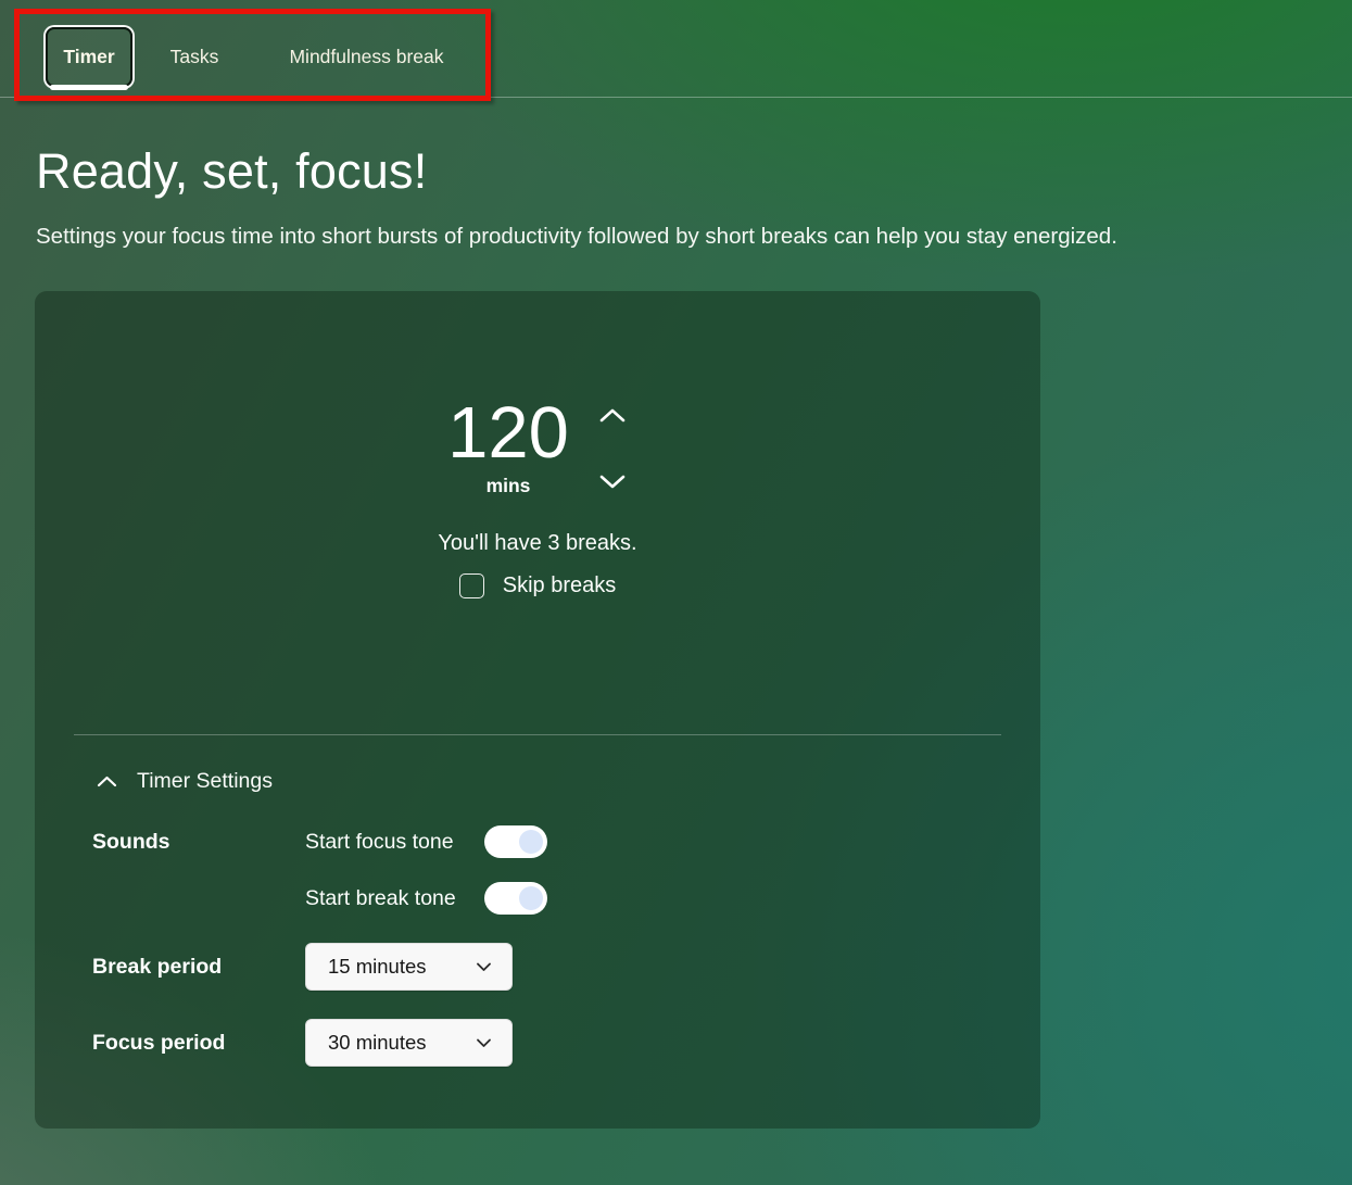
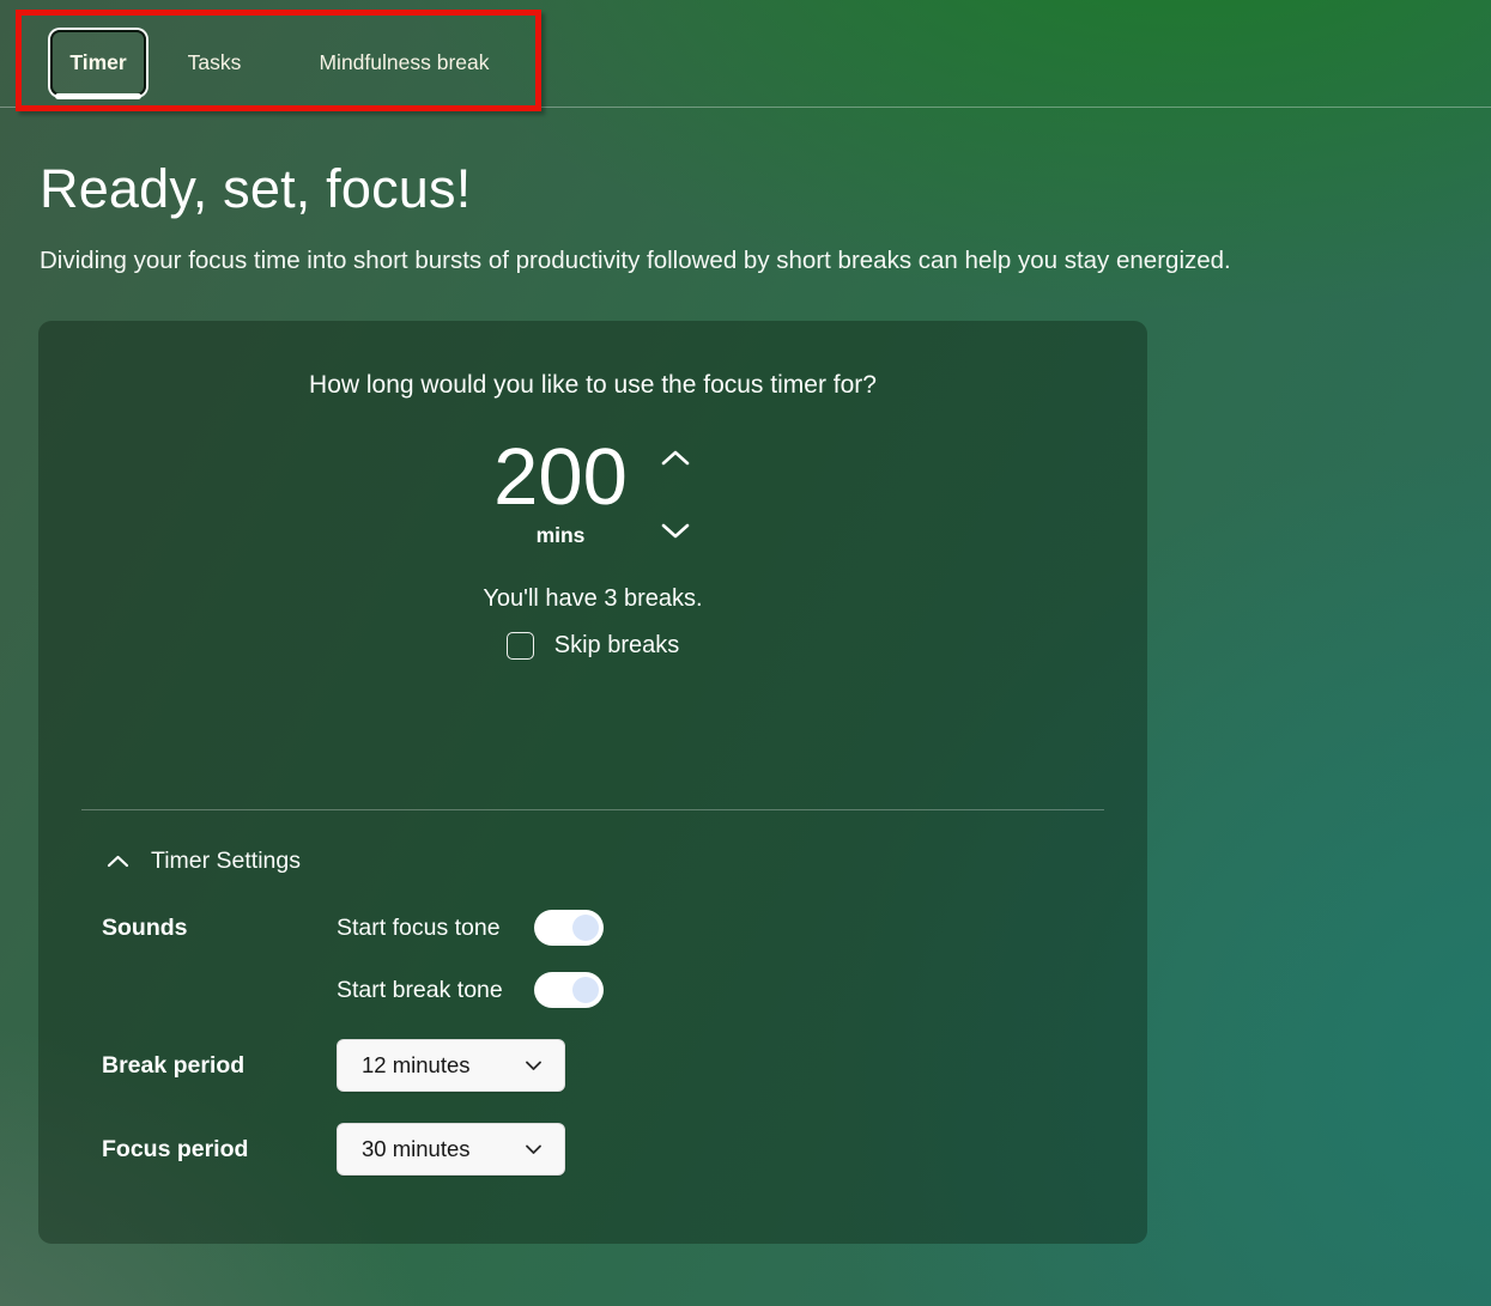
  Timer
  Tasks
  Mindfulness break
  Ready, set, focus!
- Settings your focus time into short bursts of productivity followed by short breaks can help you stay energized.
+ Dividing your focus time into short bursts of productivity followed by short breaks can help you stay energized.
+ How long would you like to use the focus timer for?
- 120
+ 200
  mins
  You'll have 3 breaks.
  Skip breaks
  Timer Settings
  Sounds
  Start focus tone
  Start break tone
  Break period
- 15 minutes
+ 12 minutes
  Focus period
  30 minutes
